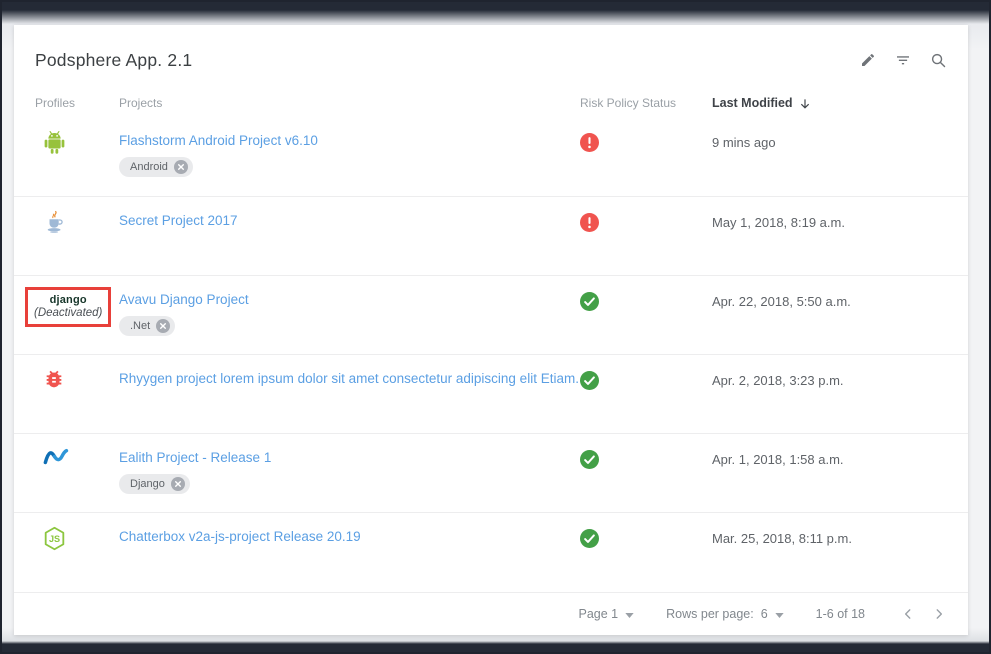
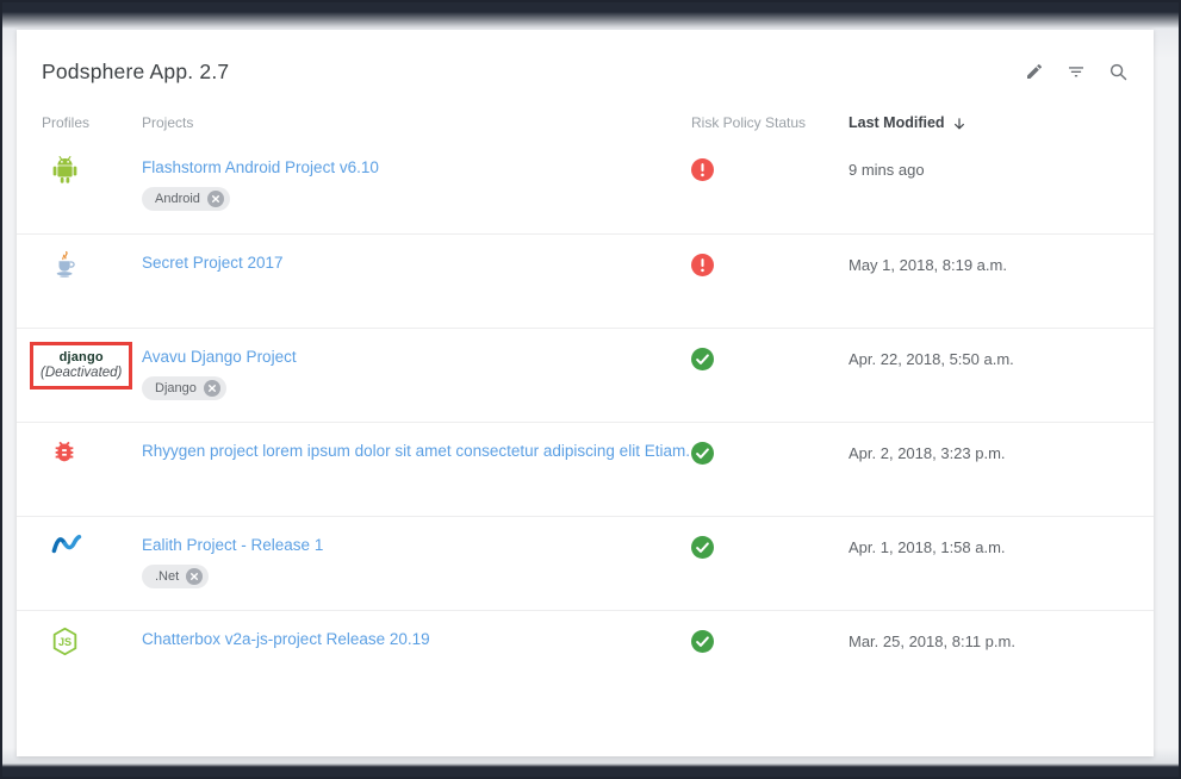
- Podsphere App. 2.1
+ Podsphere App. 2.7
  Profiles
  Projects
  Risk Policy Status
  Last Modified
  Flashstorm Android Project v6.10
  Android
  9 mins ago
  Secret Project 2017
  May 1, 2018, 8:19 a.m.
  django
  (Deactivated)
  Avavu Django Project
- .Net
+ Django
  Apr. 22, 2018, 5:50 a.m.
  Rhyygen project lorem ipsum dolor sit amet consectetur adipiscing elit Etiam.
  Apr. 2, 2018, 3:23 p.m.
  Ealith Project - Release 1
- Django
+ .Net
  Apr. 1, 2018, 1:58 a.m.
  JS
  Chatterbox v2a-js-project Release 20.19
  Mar. 25, 2018, 8:11 p.m.
- Page 1
- Rows per page:
- 6
- 1-6 of 18
